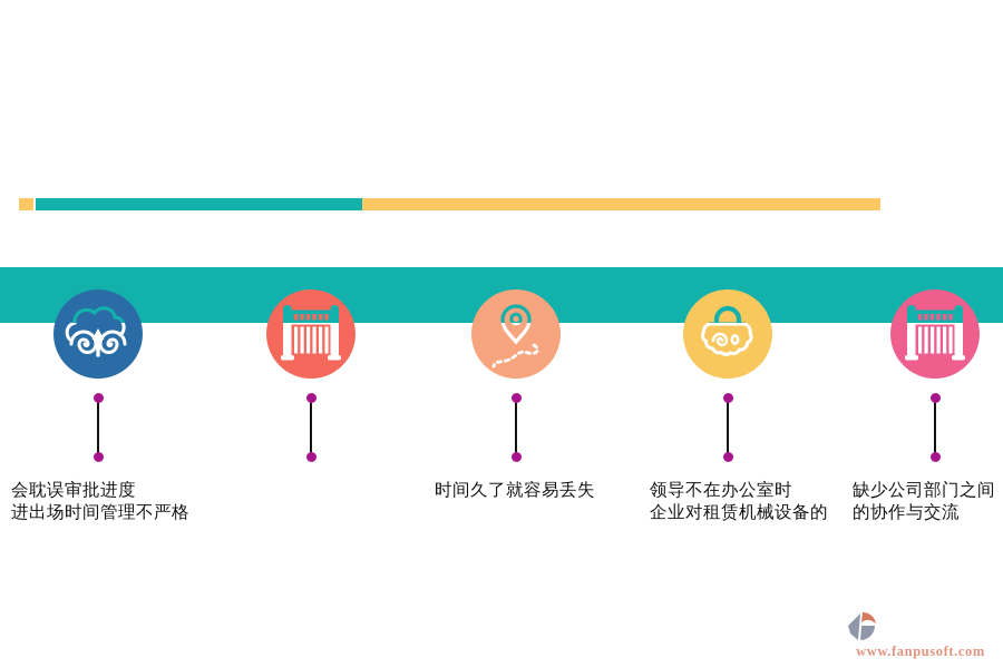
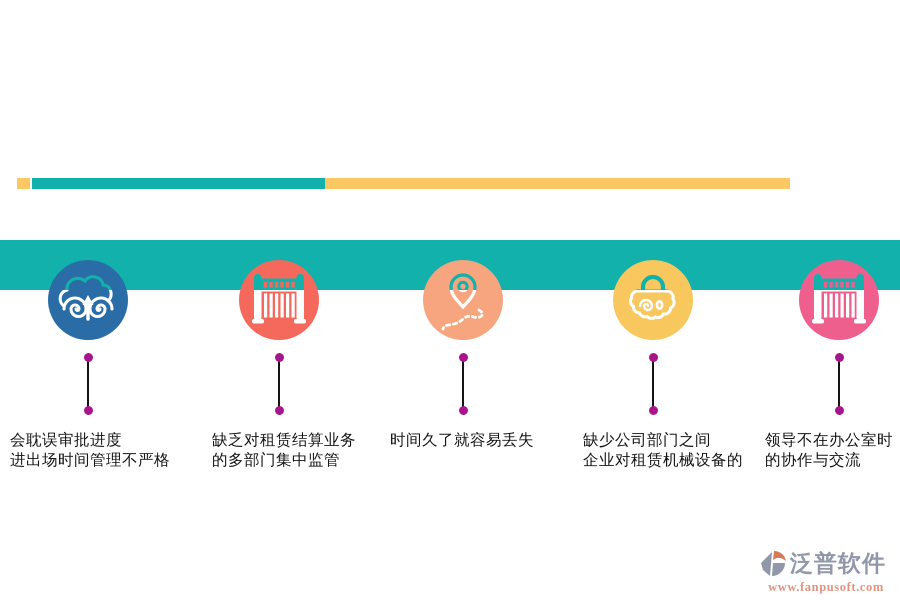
  会耽误审批进度
  进出场时间管理不严格
+ 缺乏对租赁结算业务
+ 的多部门集中监管
  时间久了就容易丢失
- 领导不在办公室时
+ 缺少公司部门之间
  企业对租赁机械设备的
- 缺少公司部门之间
+ 领导不在办公室时
  的协作与交流
+ 泛普软件
  www.fanpusoft.com
